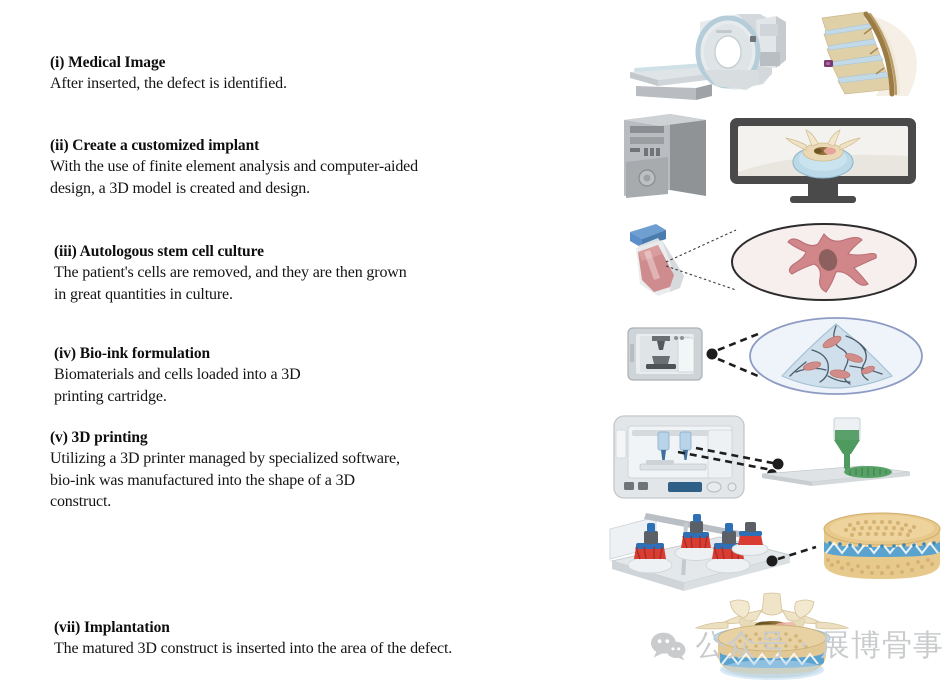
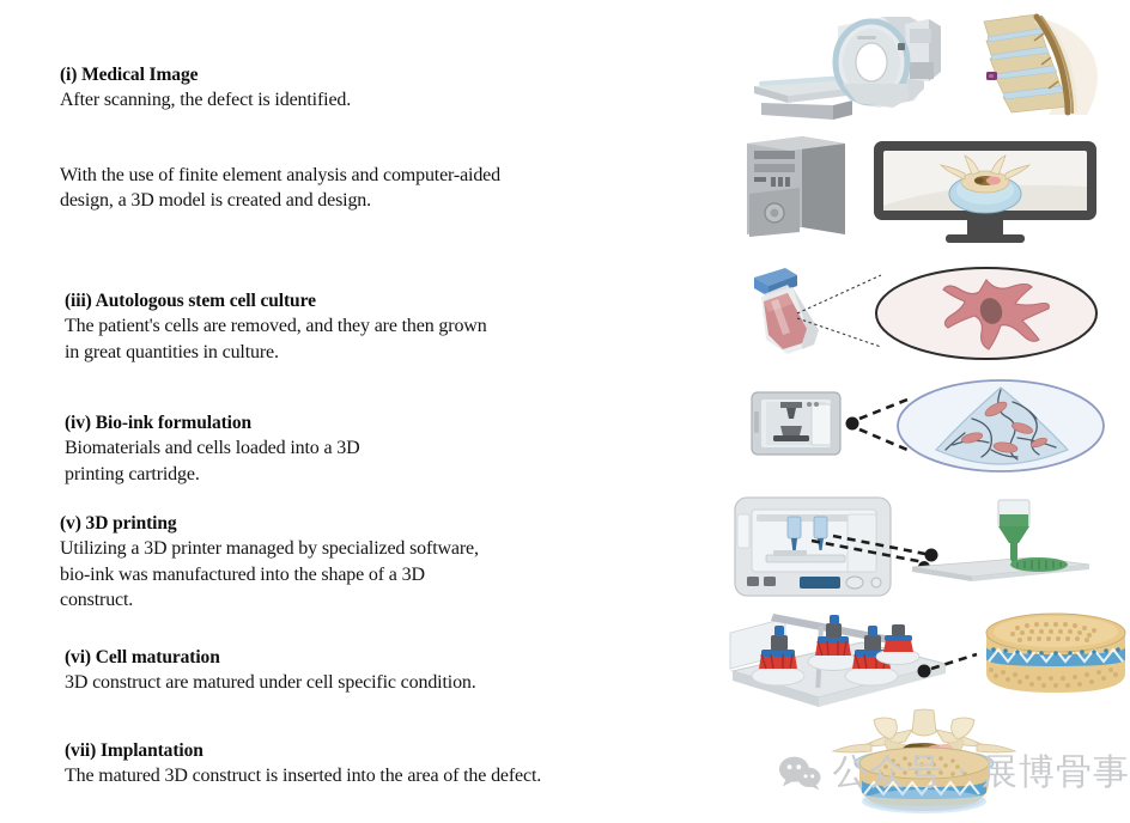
  (i) Medical Image
- After inserted, the defect is identified.
+ After scanning, the defect is identified.
- (ii) Create a customized implant
  With the use of finite element analysis and computer-aided
  design, a 3D model is created and design.
  (iii) Autologous stem cell culture
  The patient's cells are removed, and they are then grown
  in great quantities in culture.
  (iv) Bio-ink formulation
  Biomaterials and cells loaded into a 3D
  printing cartridge.
  (v) 3D printing
  Utilizing a 3D printer managed by specialized software,
  bio-ink was manufactured into the shape of a 3D
  construct.
+ (vi) Cell maturation
+ 3D construct are matured under cell specific condition.
  (vii) Implantation
  The matured 3D construct is inserted into the area of the defect.
  公众号 · 展博骨事
